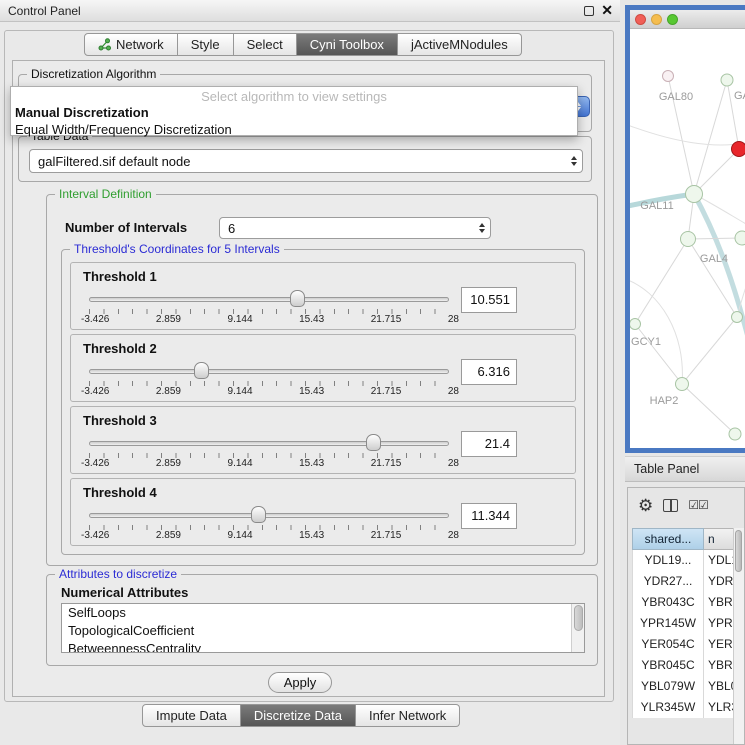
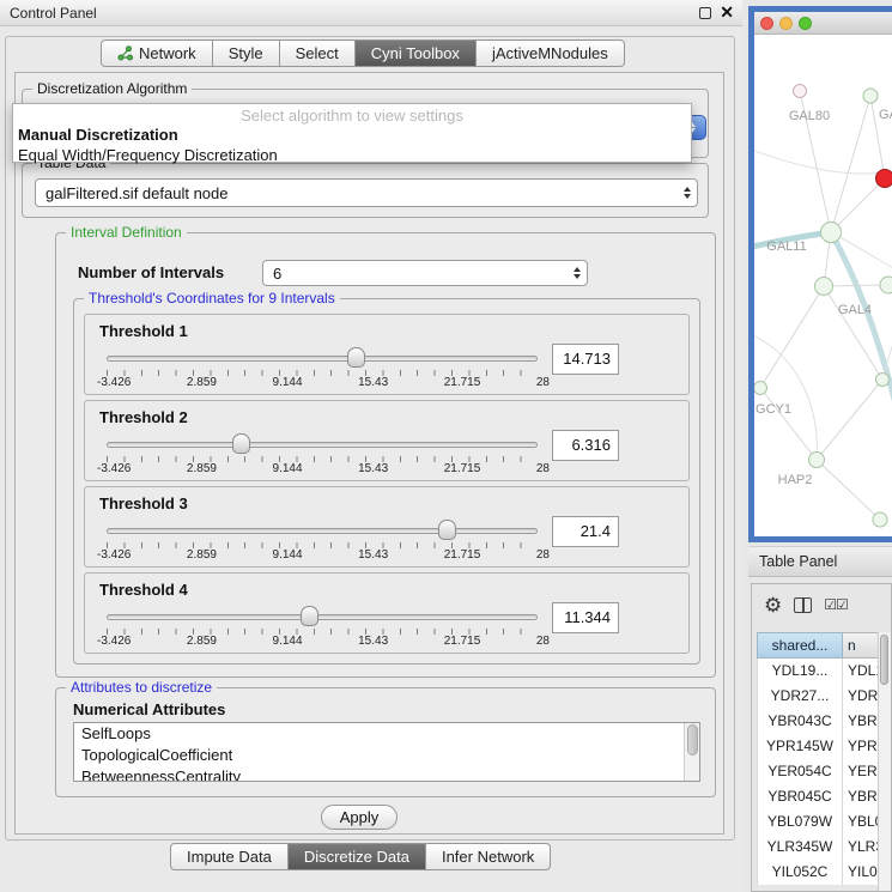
  Control Panel
  ✕
  Network
  Style
  Select
  Cyni Toolbox
  jActiveMNodules
  Discretization Algorithm
  Select algorithm to view settings
  Manual Discretization
  Equal Width/Frequency Discretization
  Table Data
  galFiltered.sif default node
  Interval Definition
  Number of Intervals
  6
- Threshold's Coordinates for 5 Intervals
+ Threshold's Coordinates for 9 Intervals
  Threshold 1
  -3.426
  2.859
  9.144
  15.43
  21.715
  28
- 10.551
+ 14.713
  Threshold 2
  -3.426
  2.859
  9.144
  15.43
  21.715
  28
  6.316
  Threshold 3
  -3.426
  2.859
  9.144
  15.43
  21.715
  28
  21.4
  Threshold 4
  -3.426
  2.859
  9.144
  15.43
  21.715
  28
  11.344
  Attributes to discretize
  Numerical Attributes
  SelfLoops
  TopologicalCoefficient
  BetweennessCentrality
  Apply
  Impute Data
  Discretize Data
  Infer Network
  GAL80
  GAL11
  GAL4
  GCY1
  HAP2
  Table Panel
  ⚙
  ☑☑
  shared...
  n
  YDL19...
  YDL
  YDR27...
  YDR
  YBR043C
  YBR
  YPR145W
  YPR
  YER054C
  YER
  YBR045C
  YBR
  YBL079W
  YBL
  YLR345W
  YLR
+ YIL052C
+ YIL0
